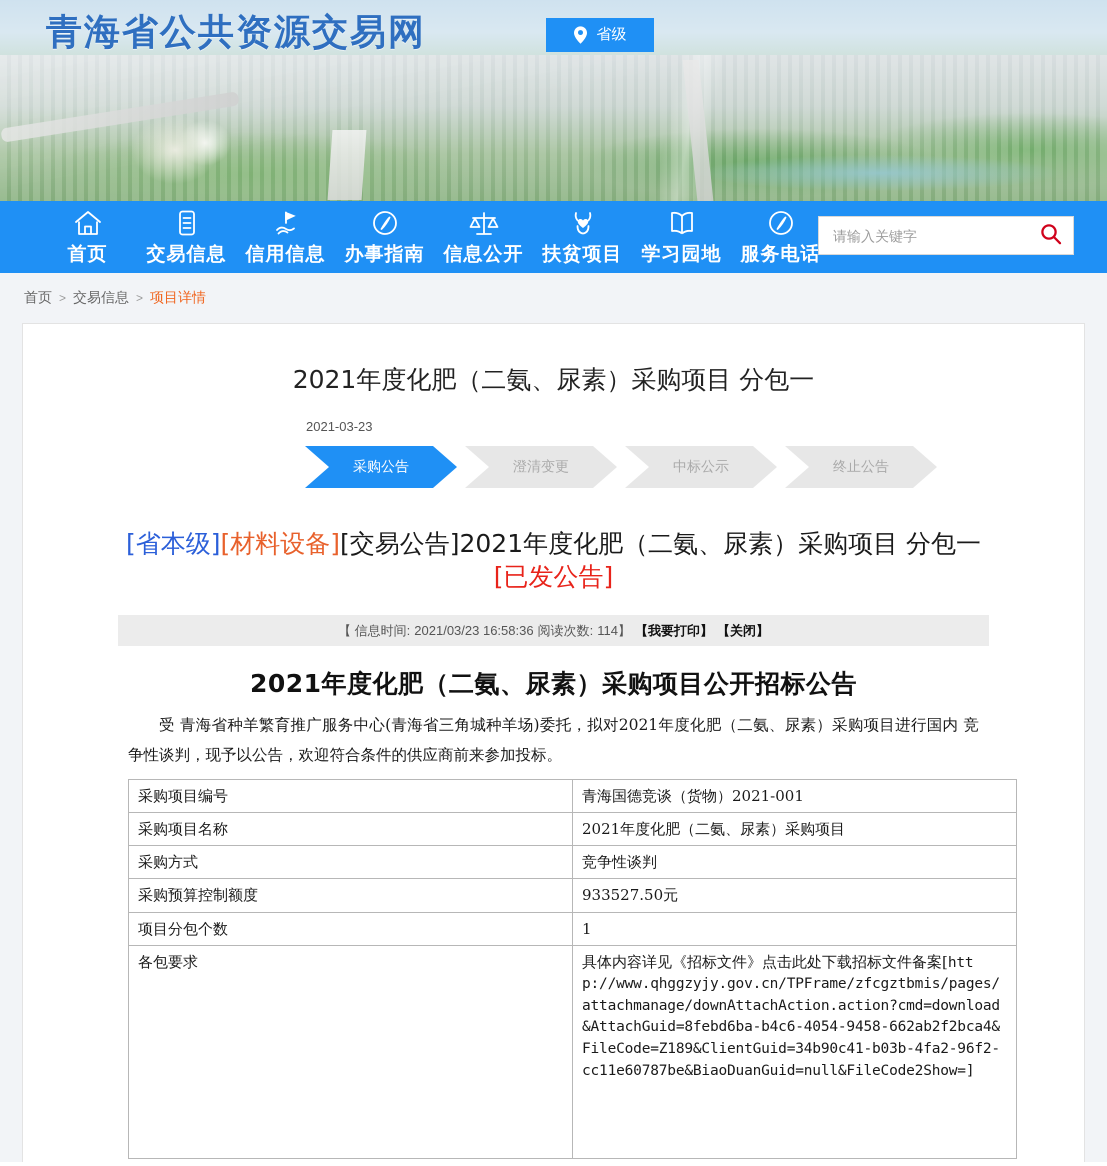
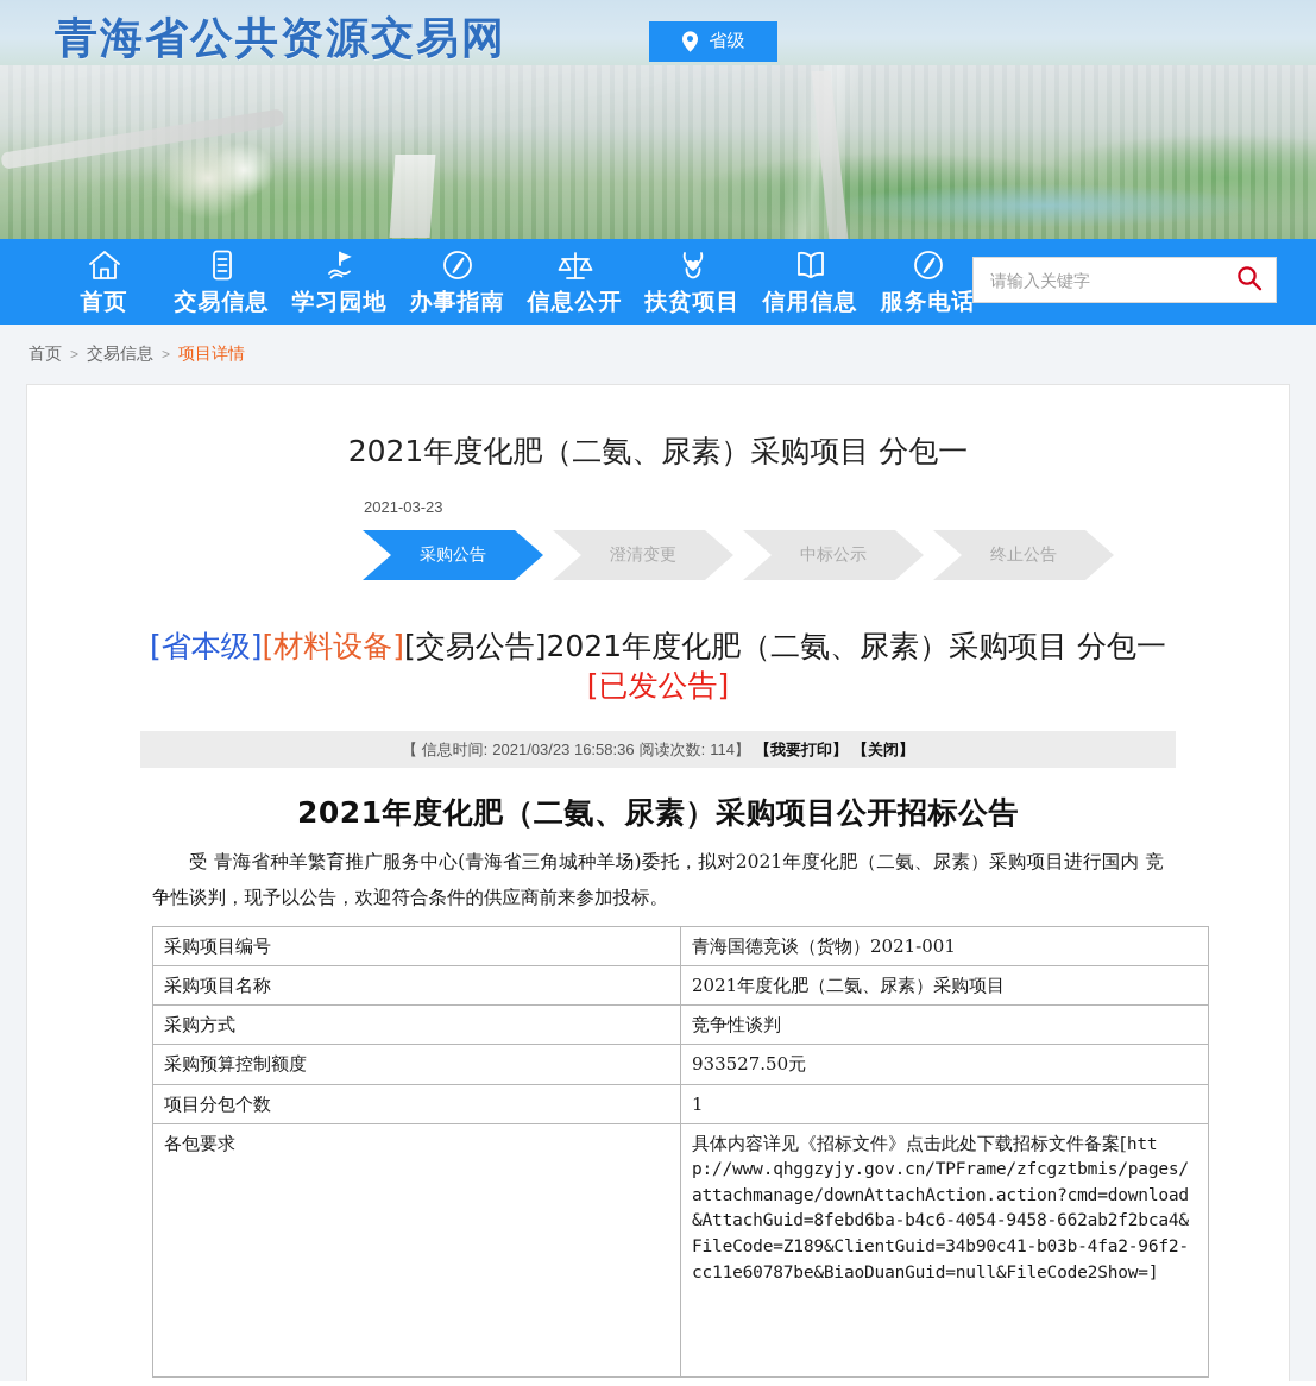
  青海省公共资源交易网
  省级
  首页
  交易信息
- 信用信息
+ 学习园地
  办事指南
  信息公开
  扶贫项目
- 学习园地
+ 信用信息
  服务电话
  请输入关键字
  首页
  >
  交易信息
  >
  项目详情
  2021年度化肥（二氨、尿素）采购项目 分包一
  2021-03-23
  采购公告
  澄清变更
  中标公示
  终止公告
  [省本级][材料设备][交易公告]2021年度化肥（二氨、尿素）采购项目 分包一[已发公告]
  【 信息时间:
  2021/03/23 16:58:36
  阅读次数:
  114】
  【我要打印】
  【关闭】
  2021年度化肥（二氨、尿素）采购项目公开招标公告
  受 青海省种羊繁育推广服务中心(青海省三角城种羊场)委托，拟对2021年度化肥（二氨、尿素）采购项目进行国内 竞争性谈判，现予以公告，欢迎符合条件的供应商前来参加投标。
  采购项目编号	青海国德竞谈（货物）2021-001
  采购项目名称	2021年度化肥（二氨、尿素）采购项目
  采购方式	竞争性谈判
  采购预算控制额度	933527.50元
  项目分包个数	1
  各包要求	具体内容详见《招标文件》点击此处下载招标文件备案[http://www.qhggzyjy.gov.cn/TPFrame/zfcgztbmis/pages/attachmanage/downAttachAction.action?cmd=download&AttachGuid=8febd6ba-b4c6-4054-9458-662ab2f2bca4&FileCode=Z189&ClientGuid=34b90c41-b03b-4fa2-96f2-cc11e60787be&BiaoDuanGuid=null&FileCode2Show=]
